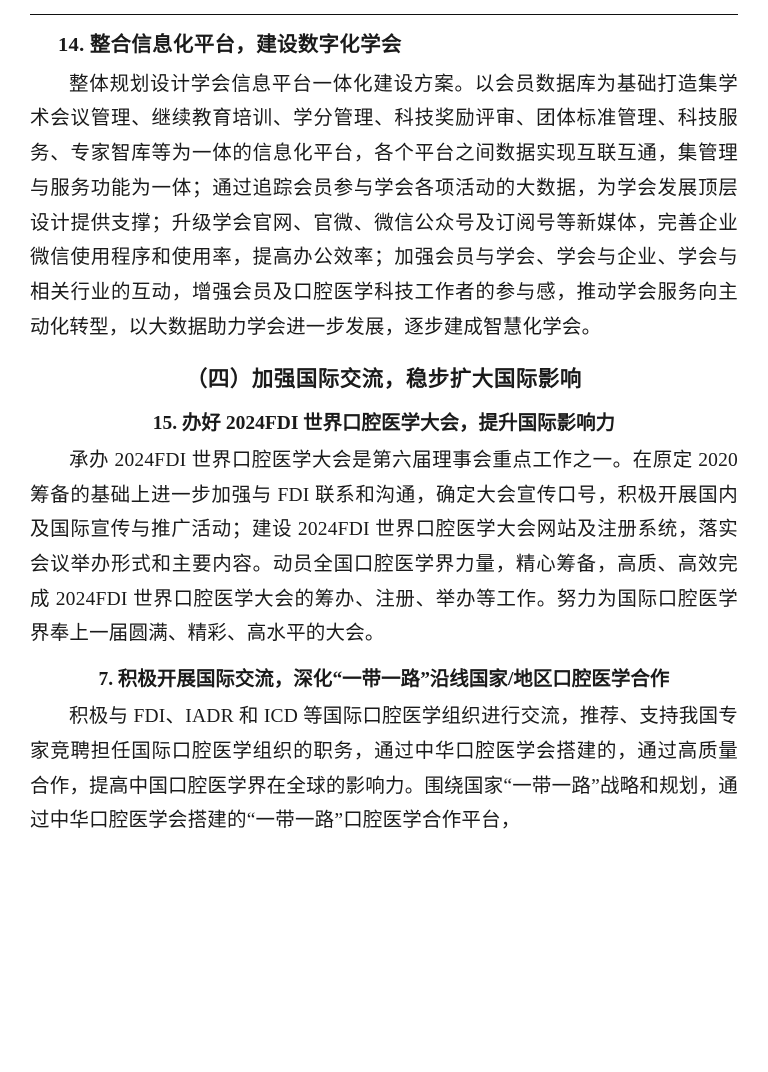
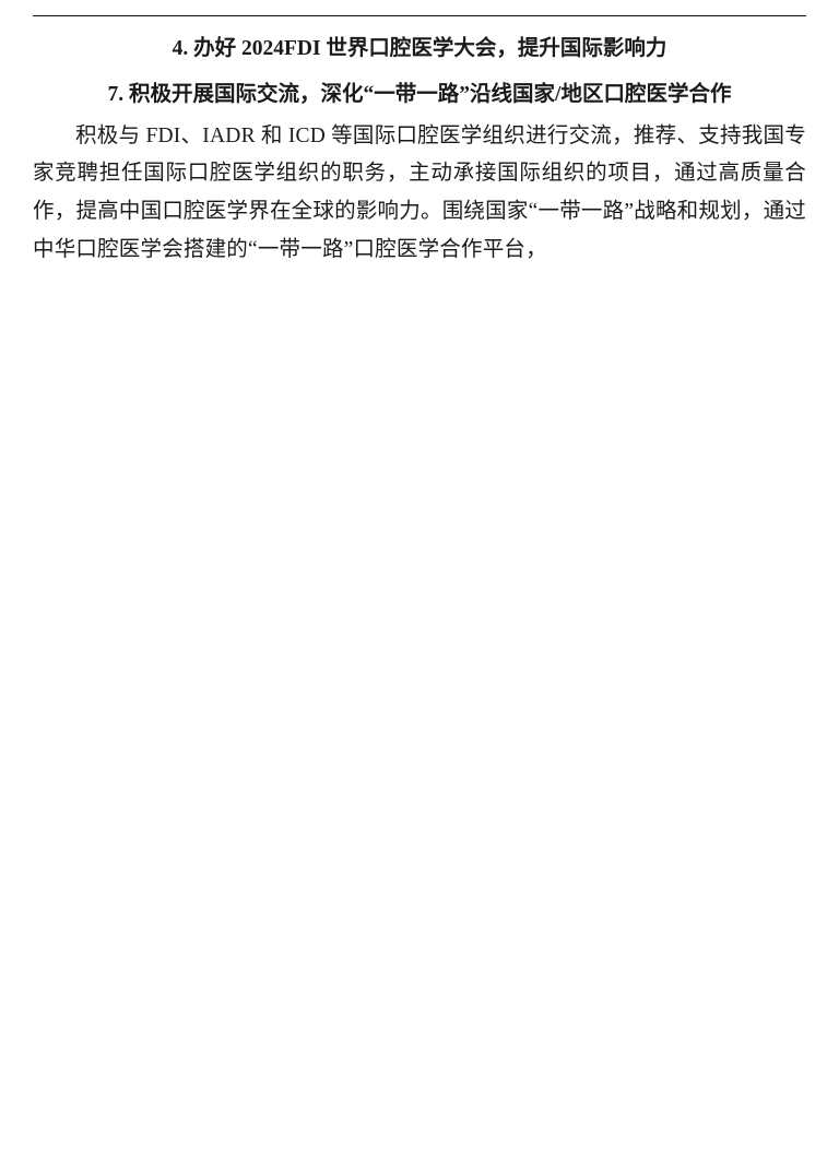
- 14. 整合信息化平台，建设数字化学会
- 整体规划设计学会信息平台一体化建设方案。以会员数据库为基础打造集学术会议管理、继续教育培训、学分管理、科技奖励评审、团体标准管理、科技服务、专家智库等为一体的信息化平台，各个平台之间数据实现互联互通，集管理与服务功能为一体；通过追踪会员参与学会各项活动的大数据，为学会发展顶层设计提供支撑；升级学会官网、官微、微信公众号及订阅号等新媒体，完善企业微信使用程序和使用率，提高办公效率；加强会员与学会、学会与企业、学会与相关行业的互动，增强会员及口腔医学科技工作者的参与感，推动学会服务向主动化转型，以大数据助力学会进一步发展，逐步建成智慧化学会。
- （四）加强国际交流，稳步扩大国际影响
- 15. 办好 2024FDI 世界口腔医学大会，提升国际影响力
+ 4. 办好 2024FDI 世界口腔医学大会，提升国际影响力
- 承办 2024FDI 世界口腔医学大会是第六届理事会重点工作之一。在原定 2020 筹备的基础上进一步加强与 FDI 联系和沟通，确定大会宣传口号，积极开展国内及国际宣传与推广活动；建设 2024FDI 世界口腔医学大会网站及注册系统，落实会议举办形式和主要内容。动员全国口腔医学界力量，精心筹备，高质、高效完成 2024FDI 世界口腔医学大会的筹办、注册、举办等工作。努力为国际口腔医学界奉上一届圆满、精彩、高水平的大会。
  7. 积极开展国际交流，深化“一带一路”沿线国家/地区口腔医学合作
- 积极与 FDI、IADR 和 ICD 等国际口腔医学组织进行交流，推荐、支持我国专家竞聘担任国际口腔医学组织的职务，通过中华口腔医学会搭建的，通过高质量合作，提高中国口腔医学界在全球的影响力。围绕国家“一带一路”战略和规划，通过中华口腔医学会搭建的“一带一路”口腔医学合作平台，
+ 积极与 FDI、IADR 和 ICD 等国际口腔医学组织进行交流，推荐、支持我国专家竞聘担任国际口腔医学组织的职务，主动承接国际组织的项目，通过高质量合作，提高中国口腔医学界在全球的影响力。围绕国家“一带一路”战略和规划，通过中华口腔医学会搭建的“一带一路”口腔医学合作平台，
